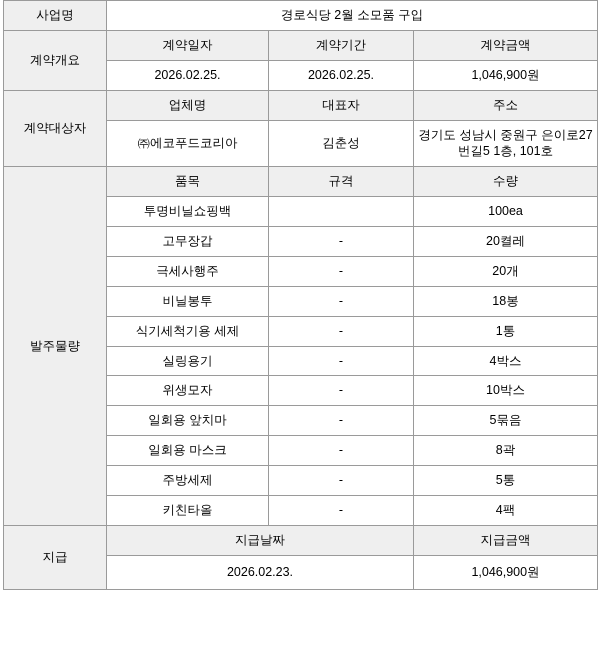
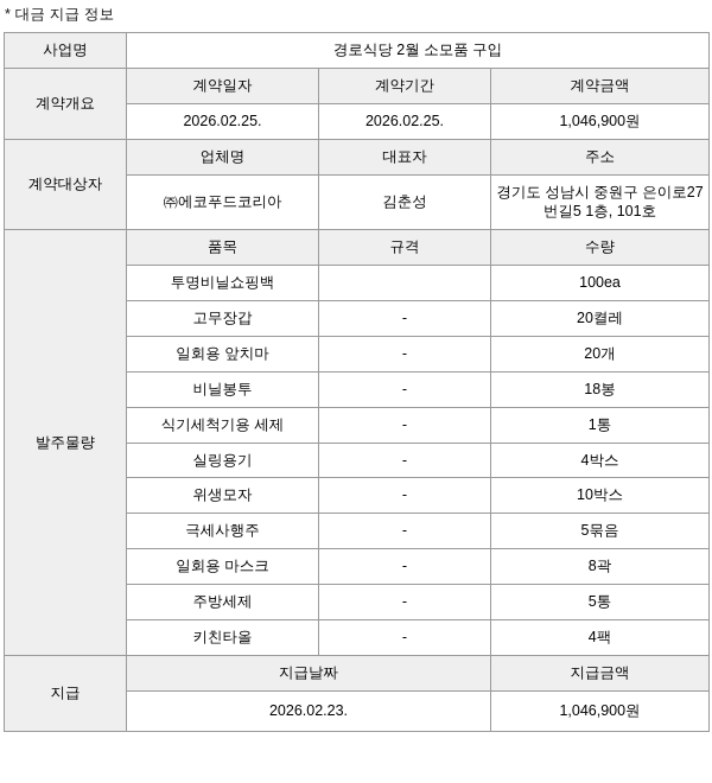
+ * 대금 지급 정보
  사업명	경로식당 2월 소모품 구입
  계약개요	계약일자	계약기간	계약금액
  2026.02.25.	2026.02.25.	1,046,900원
  계약대상자	업체명	대표자	주소
  ㈜에코푸드코리아	김춘성	경기도 성남시 중원구 은이로27번길5 1층, 101호
  발주물량	품목	규격	수량
  투명비닐쇼핑백		100ea
  고무장갑	-	20켤레
- 극세사행주	-	20개
+ 일회용 앞치마	-	20개
  비닐봉투	-	18봉
  식기세척기용 세제	-	1통
  실링용기	-	4박스
  위생모자	-	10박스
- 일회용 앞치마	-	5묶음
+ 극세사행주	-	5묶음
  일회용 마스크	-	8곽
  주방세제	-	5통
  키친타올	-	4팩
  지급	지급날짜	지급금액
  2026.02.23.	1,046,900원
